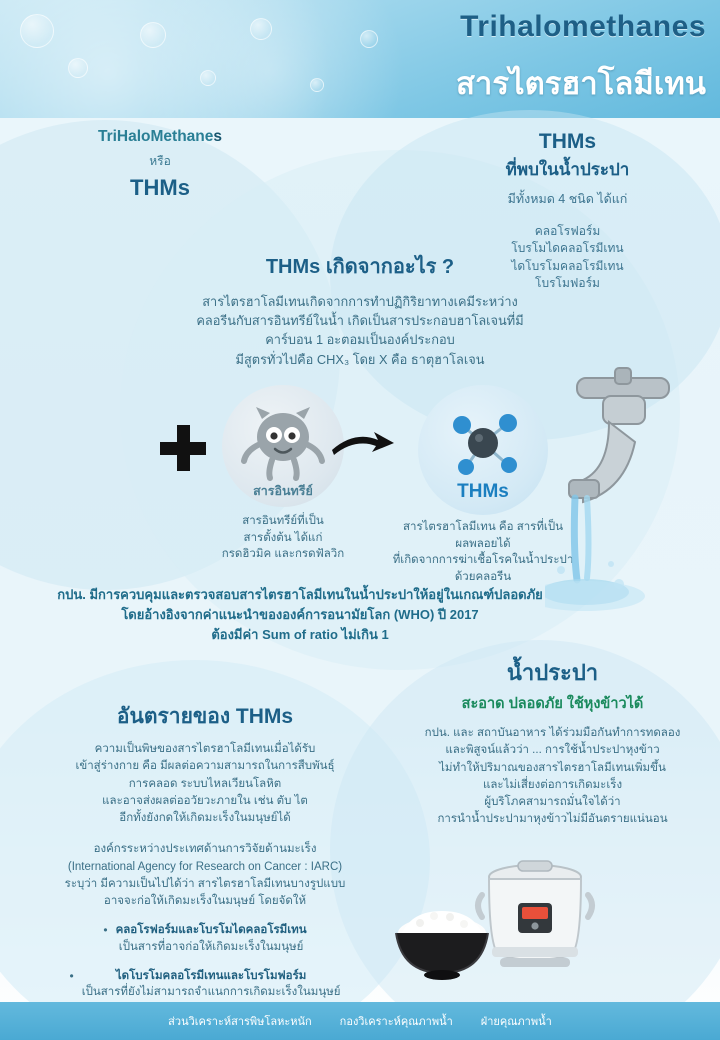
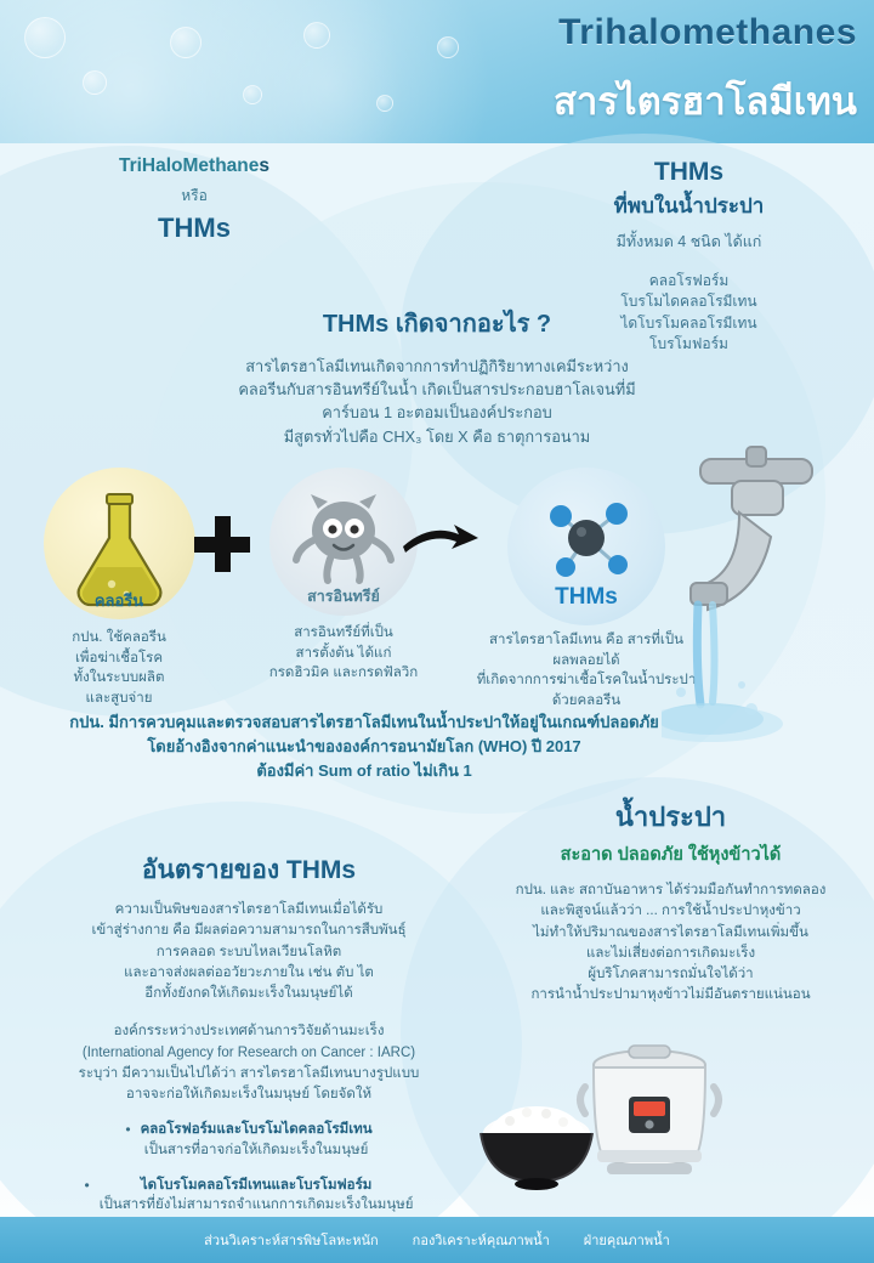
  Trihalomethanes
  สารไตรฮาโลมีเทน
  TriHaloMethanes
  หรือ
  THMs
  THMs
  ที่พบในน้ำประปา
  มีทั้งหมด 4 ชนิด ได้แก่
  คลอโรฟอร์ม
  โบรโมไดคลอโรมีเทน
  ไดโบรโมคลอโรมีเทน
  โบรโมฟอร์ม
  THMs เกิดจากอะไร ?
  สารไตรฮาโลมีเทนเกิดจากการทำปฏิกิริยาทางเคมีระหว่าง
  คลอรีนกับสารอินทรีย์ในน้ำ เกิดเป็นสารประกอบฮาโลเจนที่มี
  คาร์บอน 1 อะตอมเป็นองค์ประกอบ
- มีสูตรทั่วไปคือ CHX₃ โดย X คือ ธาตุฮาโลเจน
+ มีสูตรทั่วไปคือ CHX₃ โดย X คือ ธาตุการอนาม
+ คลอรีน
+ กปน. ใช้คลอรีน
+ เพื่อฆ่าเชื้อโรค
+ ทั้งในระบบผลิต
+ และสูบจ่าย
  สารอินทรีย์
  สารอินทรีย์ที่เป็น
  สารตั้งต้น ได้แก่
  กรดฮิวมิค และกรดฟัลวิก
  THMs
  สารไตรฮาโลมีเทน คือ สารที่เป็นผลพลอยได้
  ที่เกิดจากการฆ่าเชื้อโรคในน้ำประปา
  ด้วยคลอรีน
  กปน. มีการควบคุมและตรวจสอบสารไตรฮาโลมีเทนในน้ำประปาให้อยู่ในเกณฑ์ปลอดภัย
  โดยอ้างอิงจากค่าแนะนำขององค์การอนามัยโลก (WHO) ปี 2017
  ต้องมีค่า Sum of ratio ไม่เกิน 1
  น้ำประปา
  สะอาด ปลอดภัย ใช้หุงข้าวได้
  กปน. และ สถาบันอาหาร ได้ร่วมมือกันทำการทดลอง
  และพิสูจน์แล้วว่า ... การใช้น้ำประปาหุงข้าว
  ไม่ทำให้ปริมาณของสารไตรฮาโลมีเทนเพิ่มขึ้น
  และไม่เสี่ยงต่อการเกิดมะเร็ง
  ผู้บริโภคสามารถมั่นใจได้ว่า
  การนำน้ำประปามาหุงข้าวไม่มีอันตรายแน่นอน
  อันตรายของ THMs
  ความเป็นพิษของสารไตรฮาโลมีเทนเมื่อได้รับ
  เข้าสู่ร่างกาย คือ มีผลต่อความสามารถในการสืบพันธุ์
  การคลอด ระบบไหลเวียนโลหิต
  และอาจส่งผลต่ออวัยวะภายใน เช่น ตับ ไต
  อีกทั้งยังกดให้เกิดมะเร็งในมนุษย์ได้
  องค์กรระหว่างประเทศด้านการวิจัยด้านมะเร็ง
  (International Agency for Research on Cancer : IARC)
  ระบุว่า มีความเป็นไปได้ว่า สารไตรฮาโลมีเทนบางรูปแบบ
  อาจจะก่อให้เกิดมะเร็งในมนุษย์ โดยจัดให้
  •
  คลอโรฟอร์มและโบรโมไดคลอโรมีเทน
  เป็นสารที่อาจก่อให้เกิดมะเร็งในมนุษย์
  •
  ไดโบรโมคลอโรมีเทนและโบรโมฟอร์ม
  เป็นสารที่ยังไม่สามารถจำแนกการเกิดมะเร็งในมนุษย์
  ส่วนวิเคราะห์สารพิษโลหะหนัก
  กองวิเคราะห์คุณภาพน้ำ
  ฝ่ายคุณภาพน้ำ
